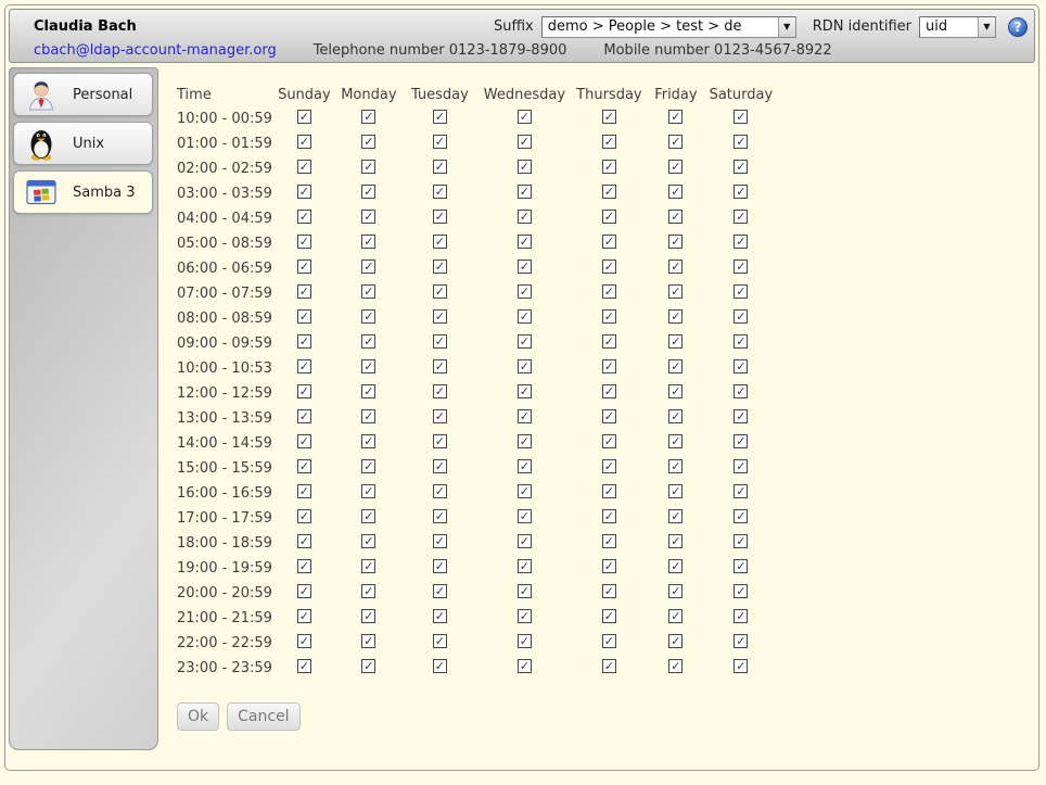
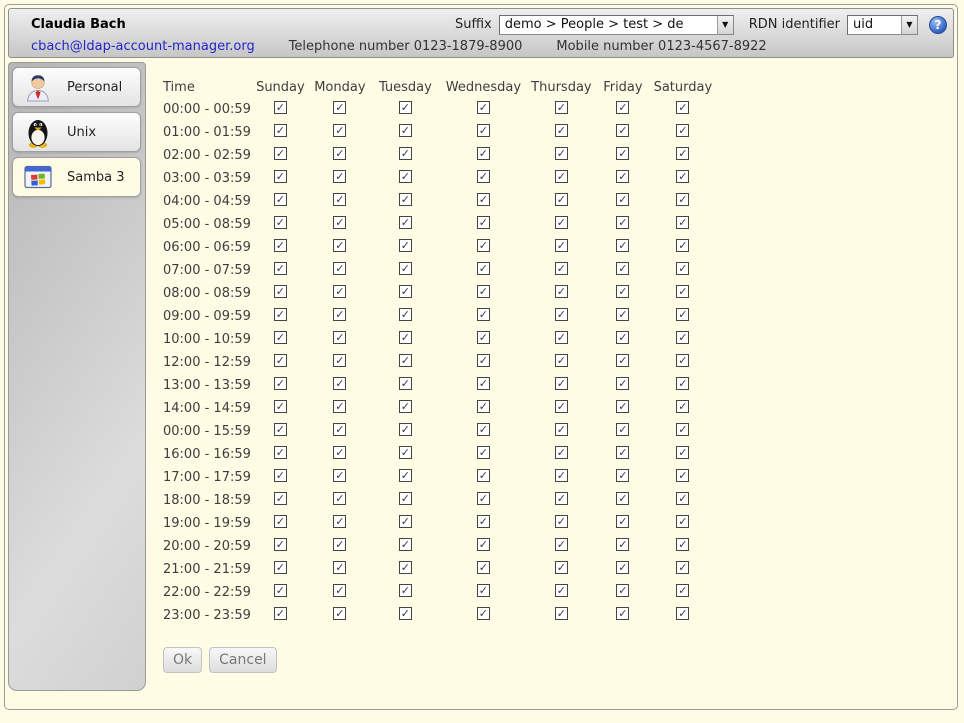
  Claudia Bach
  Suffix
  demo > People > test > de
  ▼
  RDN identifier
  uid
  ▼
  ?
  cbach@ldap-account-manager.org
  Telephone number 0123-1879-8900
  Mobile number 0123-4567-8922
  Personal
  Unix
  Samba 3
  Time	Sunday	Monday	Tuesday	Wednesday	Thursday	Friday	Saturday
- 10:00 - 00:59	✓	✓	✓	✓	✓	✓	✓
+ 00:00 - 00:59	✓	✓	✓	✓	✓	✓	✓
  01:00 - 01:59	✓	✓	✓	✓	✓	✓	✓
  02:00 - 02:59	✓	✓	✓	✓	✓	✓	✓
  03:00 - 03:59	✓	✓	✓	✓	✓	✓	✓
  04:00 - 04:59	✓	✓	✓	✓	✓	✓	✓
  05:00 - 08:59	✓	✓	✓	✓	✓	✓	✓
  06:00 - 06:59	✓	✓	✓	✓	✓	✓	✓
  07:00 - 07:59	✓	✓	✓	✓	✓	✓	✓
  08:00 - 08:59	✓	✓	✓	✓	✓	✓	✓
  09:00 - 09:59	✓	✓	✓	✓	✓	✓	✓
- 10:00 - 10:53	✓	✓	✓	✓	✓	✓	✓
+ 10:00 - 10:59	✓	✓	✓	✓	✓	✓	✓
  12:00 - 12:59	✓	✓	✓	✓	✓	✓	✓
  13:00 - 13:59	✓	✓	✓	✓	✓	✓	✓
  14:00 - 14:59	✓	✓	✓	✓	✓	✓	✓
- 15:00 - 15:59	✓	✓	✓	✓	✓	✓	✓
+ 00:00 - 15:59	✓	✓	✓	✓	✓	✓	✓
  16:00 - 16:59	✓	✓	✓	✓	✓	✓	✓
  17:00 - 17:59	✓	✓	✓	✓	✓	✓	✓
  18:00 - 18:59	✓	✓	✓	✓	✓	✓	✓
  19:00 - 19:59	✓	✓	✓	✓	✓	✓	✓
  20:00 - 20:59	✓	✓	✓	✓	✓	✓	✓
  21:00 - 21:59	✓	✓	✓	✓	✓	✓	✓
  22:00 - 22:59	✓	✓	✓	✓	✓	✓	✓
  23:00 - 23:59	✓	✓	✓	✓	✓	✓	✓
  Ok
  Cancel
